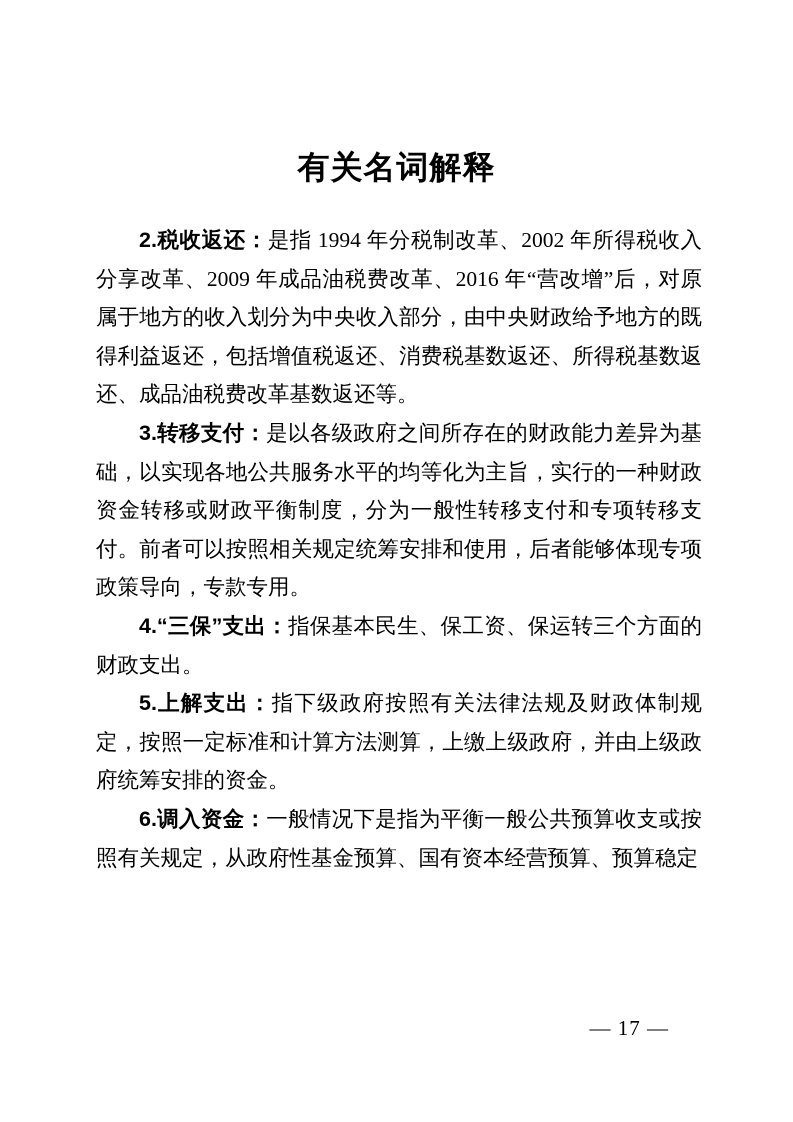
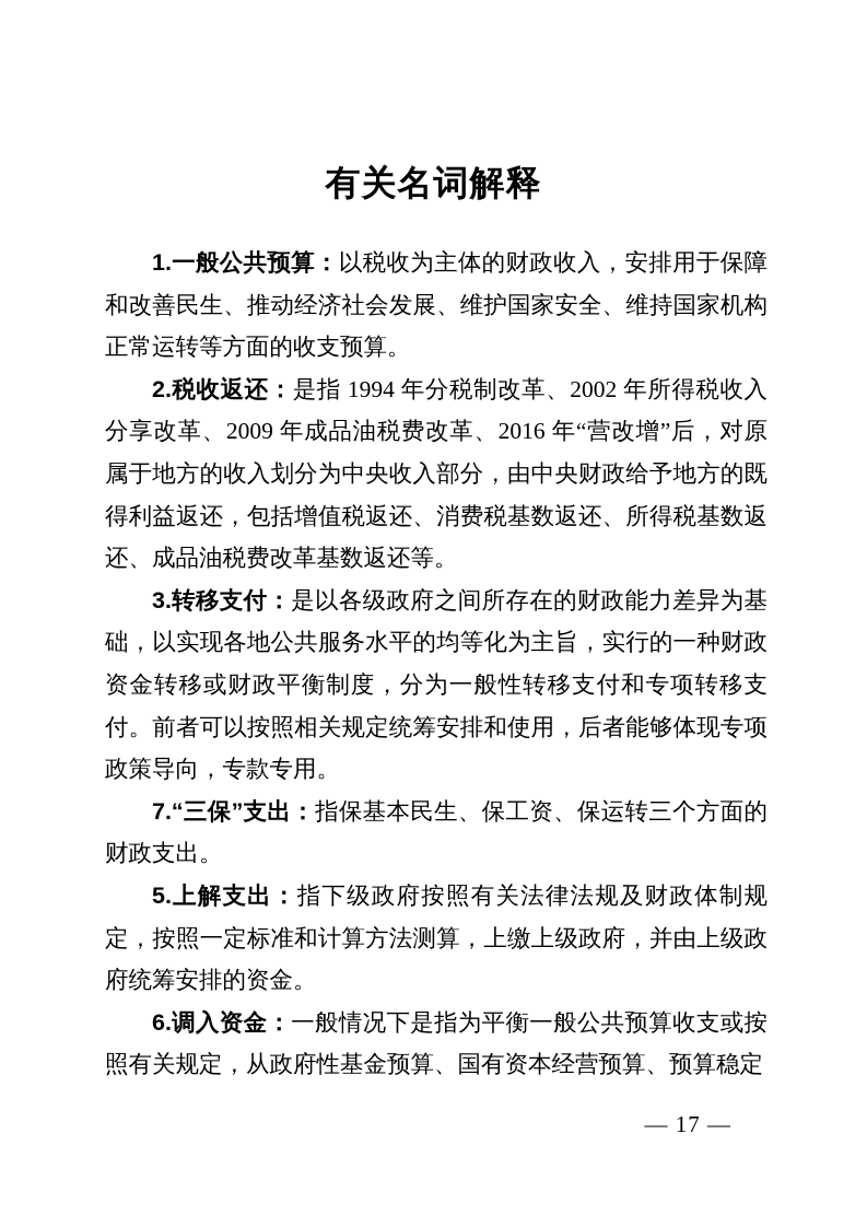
  有关名词解释
+ 1.一般公共预算：以税收为主体的财政收入，安排用于保障和改善民生、推动经济社会发展、维护国家安全、维持国家机构正常运转等方面的收支预算。
  2.税收返还：是指 1994 年分税制改革、2002 年所得税收入分享改革、2009 年成品油税费改革、2016 年“营改增”后，对原属于地方的收入划分为中央收入部分，由中央财政给予地方的既得利益返还，包括增值税返还、消费税基数返还、所得税基数返还、成品油税费改革基数返还等。
  3.转移支付：是以各级政府之间所存在的财政能力差异为基础，以实现各地公共服务水平的均等化为主旨，实行的一种财政资金转移或财政平衡制度，分为一般性转移支付和专项转移支付。前者可以按照相关规定统筹安排和使用，后者能够体现专项政策导向，专款专用。
- 4.“三保”支出：指保基本民生、保工资、保运转三个方面的财政支出。
+ 7.“三保”支出：指保基本民生、保工资、保运转三个方面的财政支出。
  5.上解支出：指下级政府按照有关法律法规及财政体制规定，按照一定标准和计算方法测算，上缴上级政府，并由上级政府统筹安排的资金。
  6.调入资金：一般情况下是指为平衡一般公共预算收支或按照有关规定，从政府性基金预算、国有资本经营预算、预算稳定
  — 17 —
